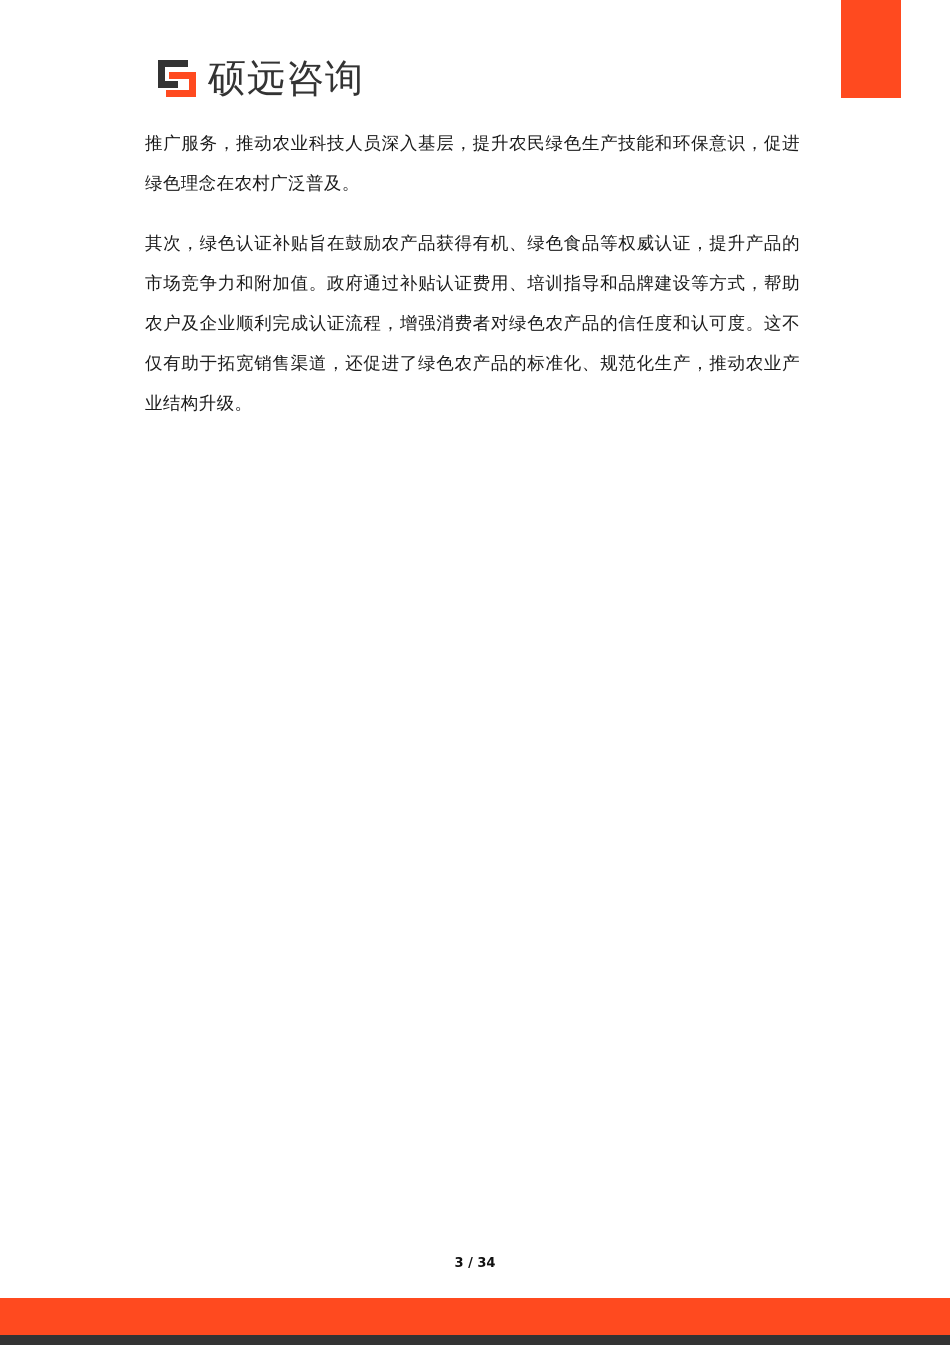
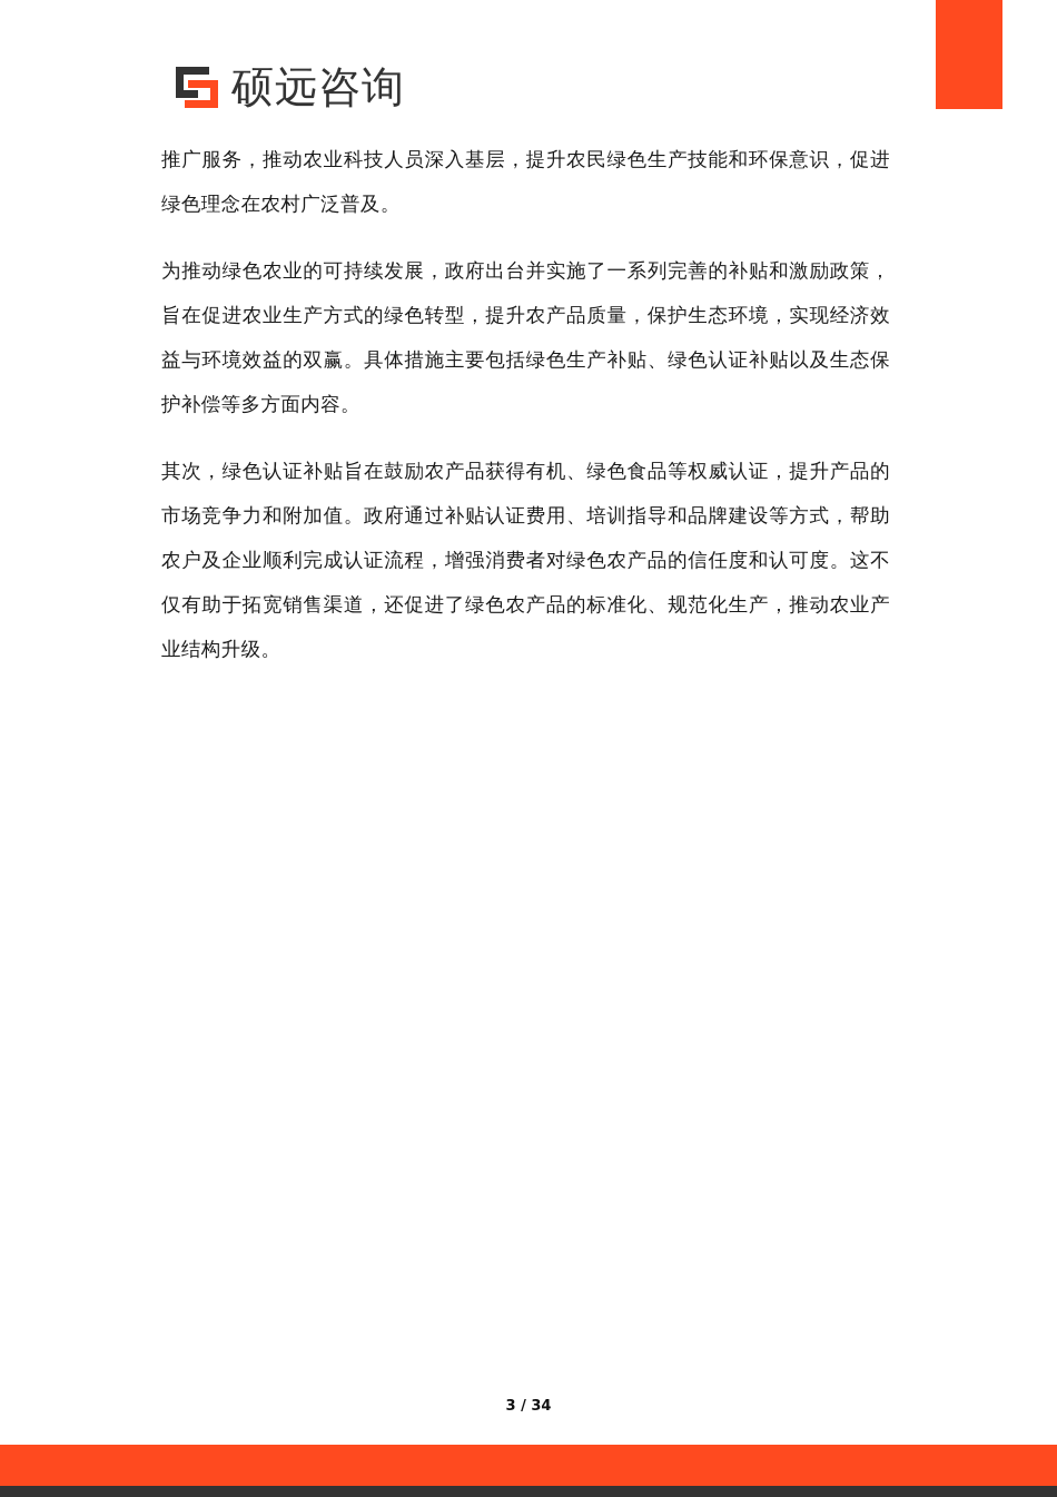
  硕远咨询
  推广服务，推动农业科技人员深入基层，提升农民绿色生产技能和环保意识，促进绿色理念在农村广泛普及。
+ 为推动绿色农业的可持续发展，政府出台并实施了一系列完善的补贴和激励政策，旨在促进农业生产方式的绿色转型，提升农产品质量，保护生态环境，实现经济效益与环境效益的双赢。具体措施主要包括绿色生产补贴、绿色认证补贴以及生态保护补偿等多方面内容。
  其次，绿色认证补贴旨在鼓励农产品获得有机、绿色食品等权威认证，提升产品的市场竞争力和附加值。政府通过补贴认证费用、培训指导和品牌建设等方式，帮助农户及企业顺利完成认证流程，增强消费者对绿色农产品的信任度和认可度。这不仅有助于拓宽销售渠道，还促进了绿色农产品的标准化、规范化生产，推动农业产业结构升级。
  3 / 34
